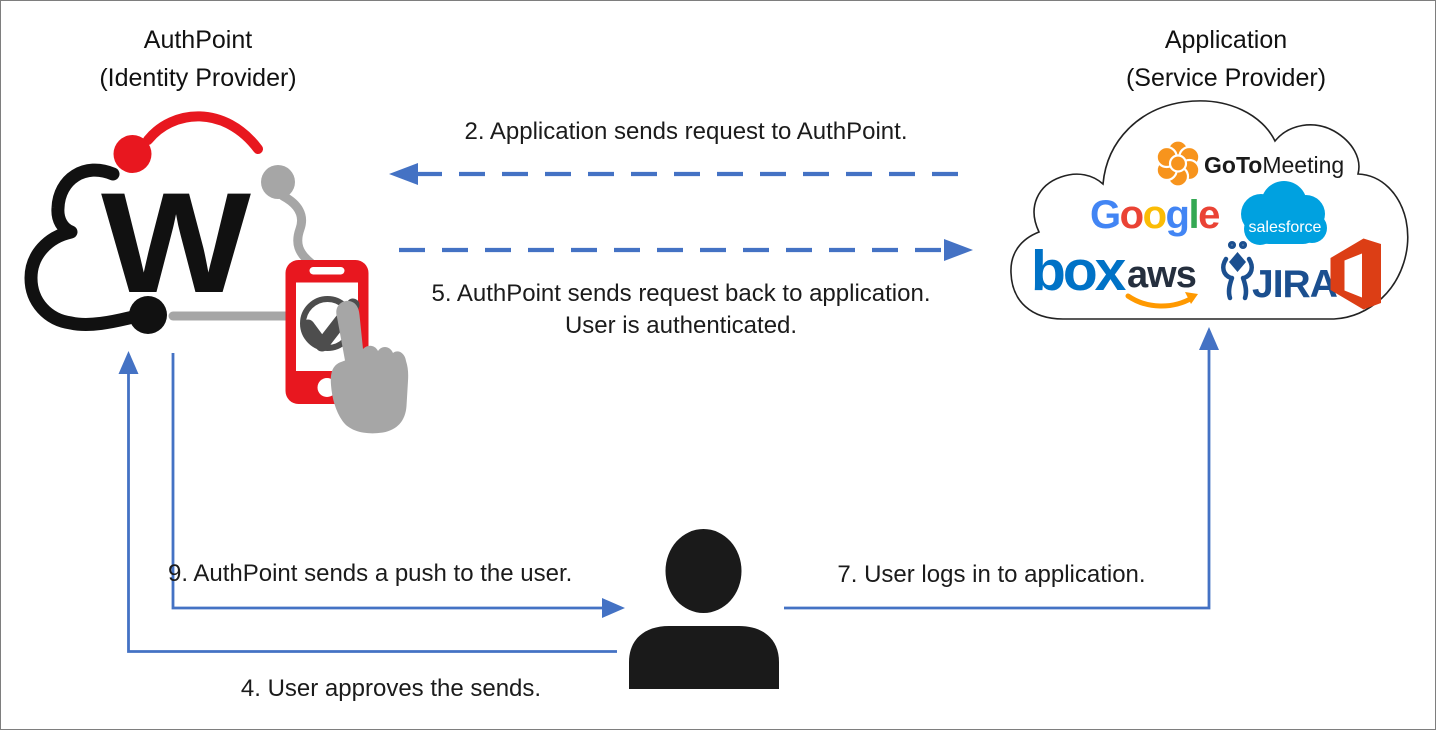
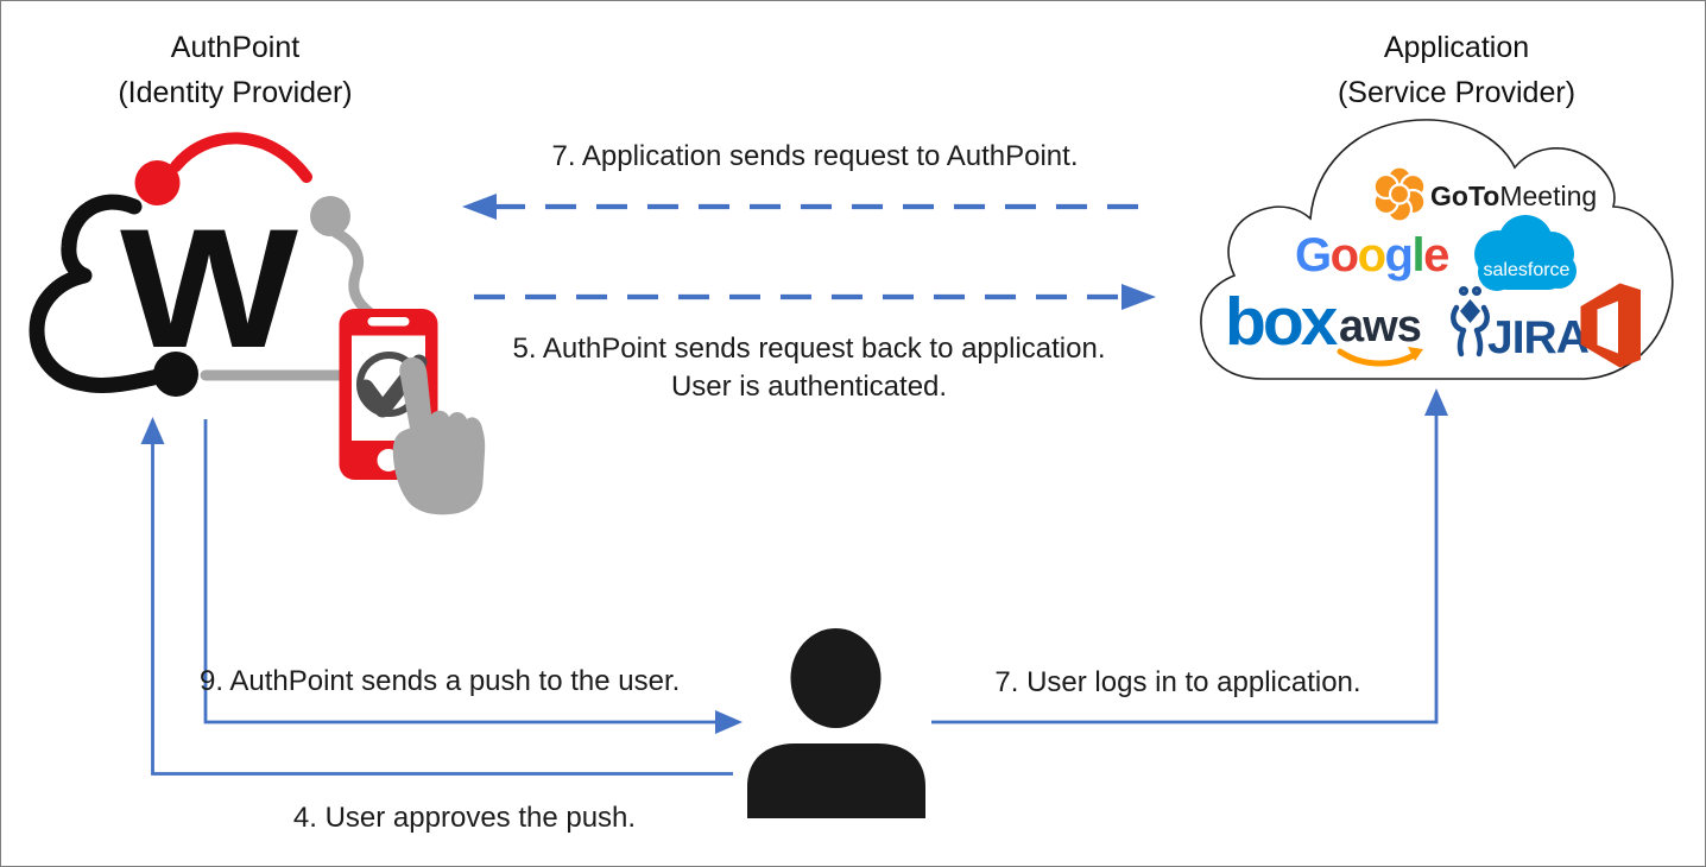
  W
  GoToMeeting
  Google
  salesforce
  box
  aws
  JIRA
  AuthPoint
  (Identity Provider)
  Application
  (Service Provider)
- 2. Application sends request to AuthPoint.
+ 7. Application sends request to AuthPoint.
  5. AuthPoint sends request back to application.
  User is authenticated.
  9. AuthPoint sends a push to the user.
  7. User logs in to application.
- 4. User approves the sends.
+ 4. User approves the push.
